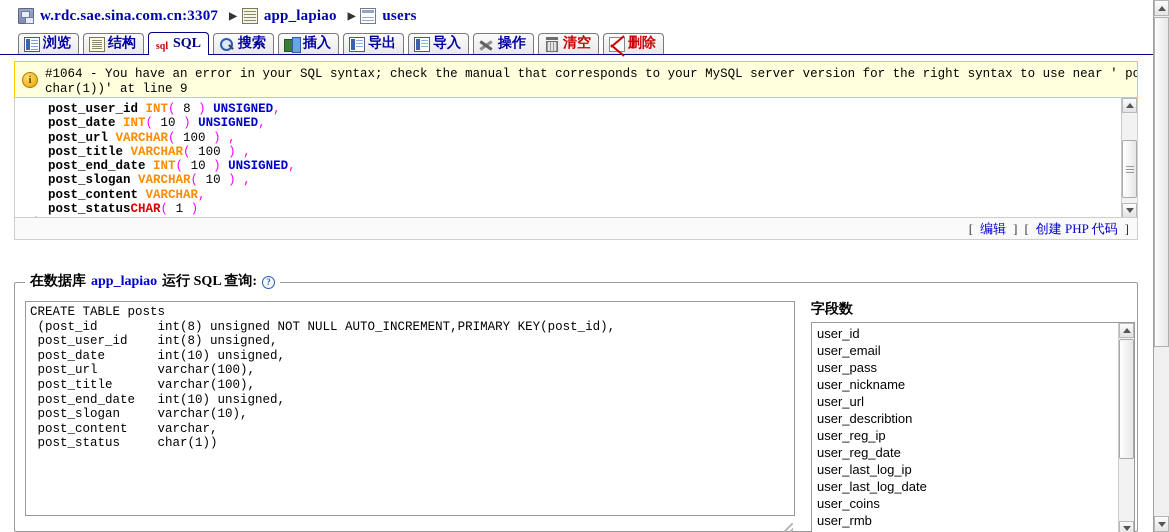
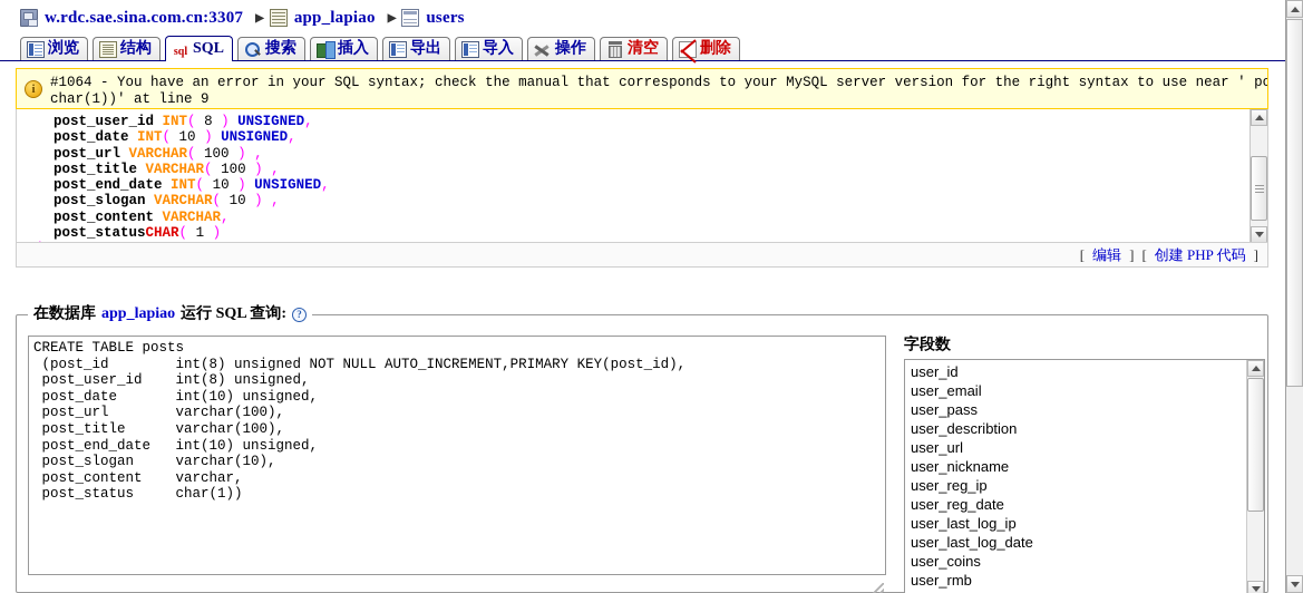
  w.rdc.sae.sina.com.cn:3307
  ▶
  app_lapiao
  ▶
  users
  浏览
  结构
  sql
  SQL
  搜索
  插入
  导出
  导入
  操作
  清空
  删除
  i
  #1064 - You have an error in your SQL syntax; check the manual that corresponds to your MySQL server version for the right syntax to use near ' po
  char(1))' at line 9
  post_user_id INT( 8 ) UNSIGNED,
  post_date INT( 10 ) UNSIGNED,
  post_url VARCHAR( 100 ) ,
  post_title VARCHAR( 100 ) ,
  post_end_date INT( 10 ) UNSIGNED,
  post_slogan VARCHAR( 10 ) ,
  post_content VARCHAR,
  post_statusCHAR( 1 )
  [
  编辑
  ]
  [
  创建 PHP 代码
  ]
  在数据库
  app_lapiao
  运行 SQL 查询:
  ?
  CREATE TABLE posts
  (post_id int(8) unsigned NOT NULL AUTO_INCREMENT,PRIMARY KEY(post_id),
  post_user_id int(8) unsigned,
  post_date int(10) unsigned,
  post_url varchar(100),
  post_title varchar(100),
  post_end_date int(10) unsigned,
  post_slogan varchar(10),
  post_content varchar,
  post_status char(1))
  字段数
  user_id
  user_email
  user_pass
- user_nickname
+ user_describtion
  user_url
- user_describtion
+ user_nickname
  user_reg_ip
  user_reg_date
  user_last_log_ip
  user_last_log_date
  user_coins
  user_rmb
